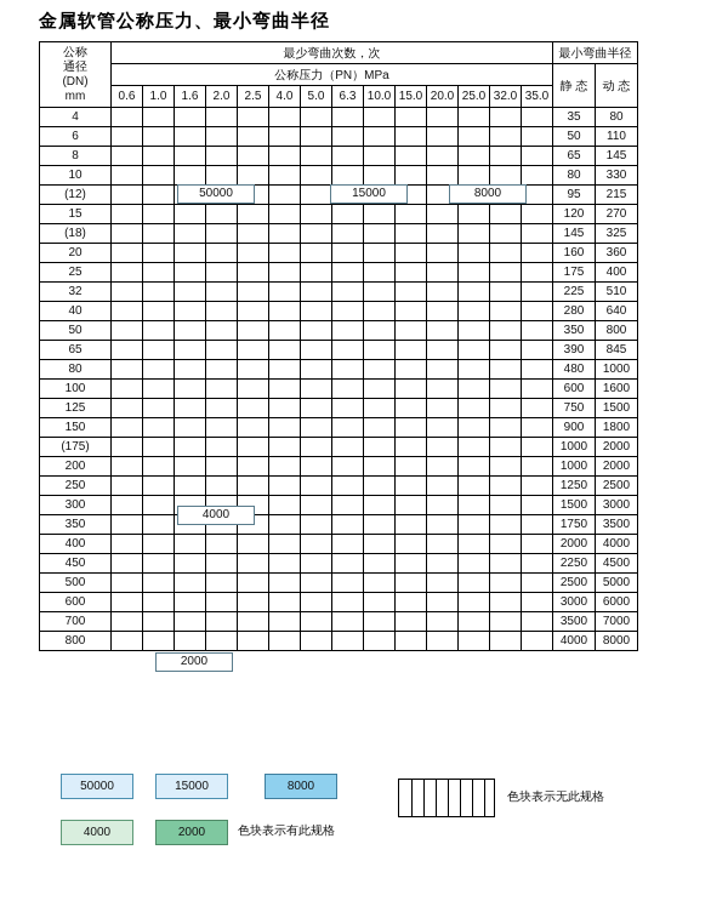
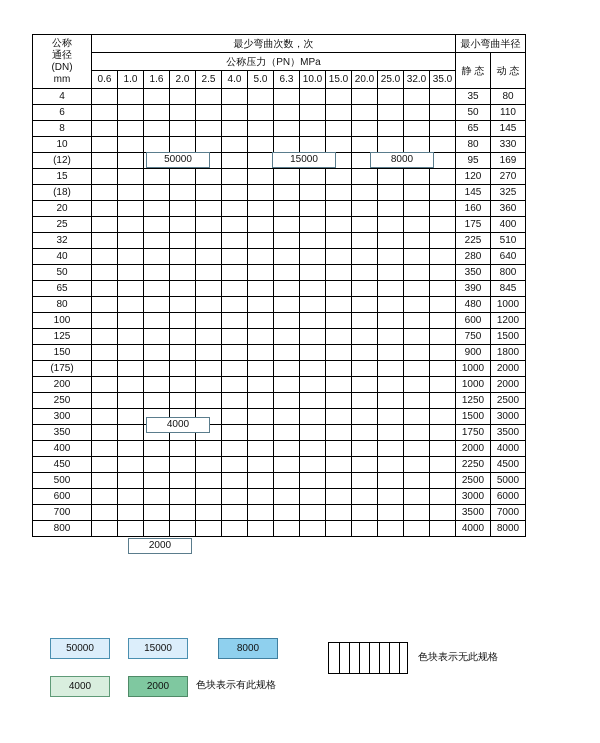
- 金属软管公称压力、最小弯曲半径
  公称通径(DN)mm	最少弯曲次数，次	最小弯曲半径
  公称压力（PN）MPa	静 态	动 态
  0.6	1.0	1.6	2.0	2.5	4.0	5.0	6.3	10.0	15.0	20.0	25.0	32.0	35.0
  4															35	80
  6															50	110
  8															65	145
  10															80	330
- (12)															95	215
+ (12)															95	169
  15															120	270
  (18)															145	325
  20															160	360
  25															175	400
  32															225	510
  40															280	640
  50															350	800
  65															390	845
  80															480	1000
- 100															600	1600
+ 100															600	1200
  125															750	1500
  150															900	1800
  (175)															1000	2000
  200															1000	2000
  250															1250	2500
  300															1500	3000
  350															1750	3500
  400															2000	4000
  450															2250	4500
  500															2500	5000
  600															3000	6000
  700															3500	7000
  800															4000	8000
  50000
  15000
  8000
  4000
  2000
  50000
  15000
  8000
  4000
  2000
  色块表示有此规格
  色块表示无此规格
